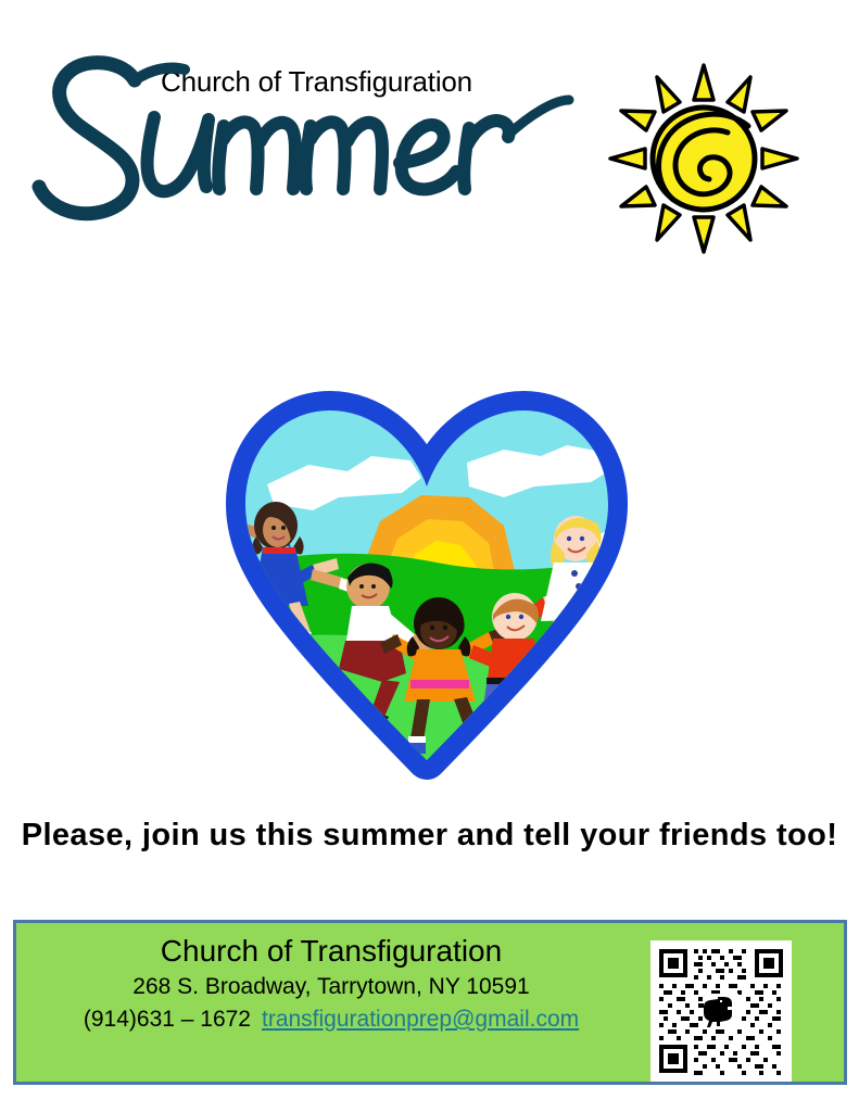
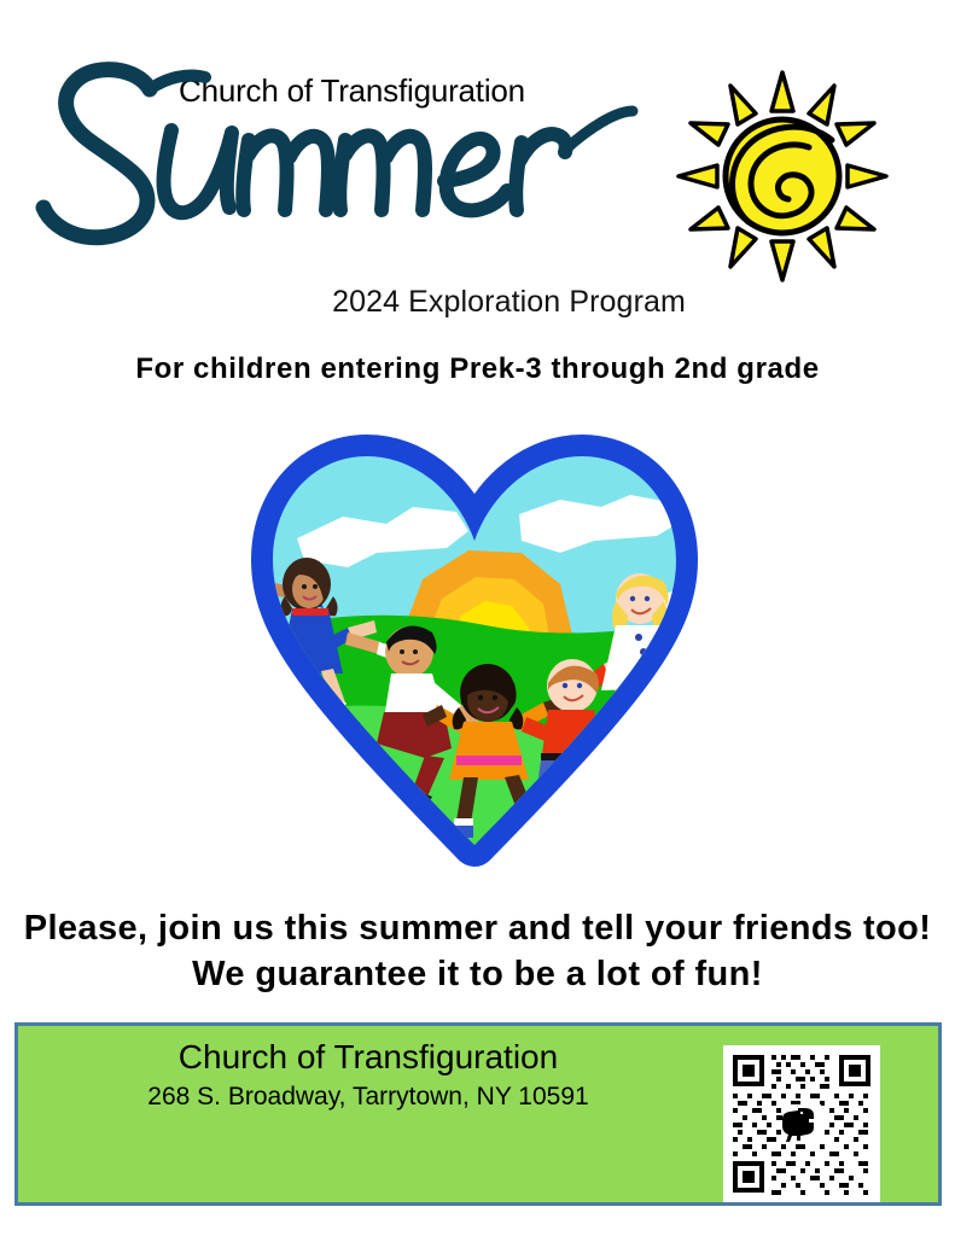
  Church of Transfiguration
+ 2024 Exploration Program
+ For children entering Prek-3 through 2nd grade
  Please, join us this summer and tell your friends too!
+ We guarantee it to be a lot of fun!
  Church of Transfiguration
  268 S. Broadway, Tarrytown, NY 10591
- (914)631 – 1672 transfigurationprep@gmail.com
